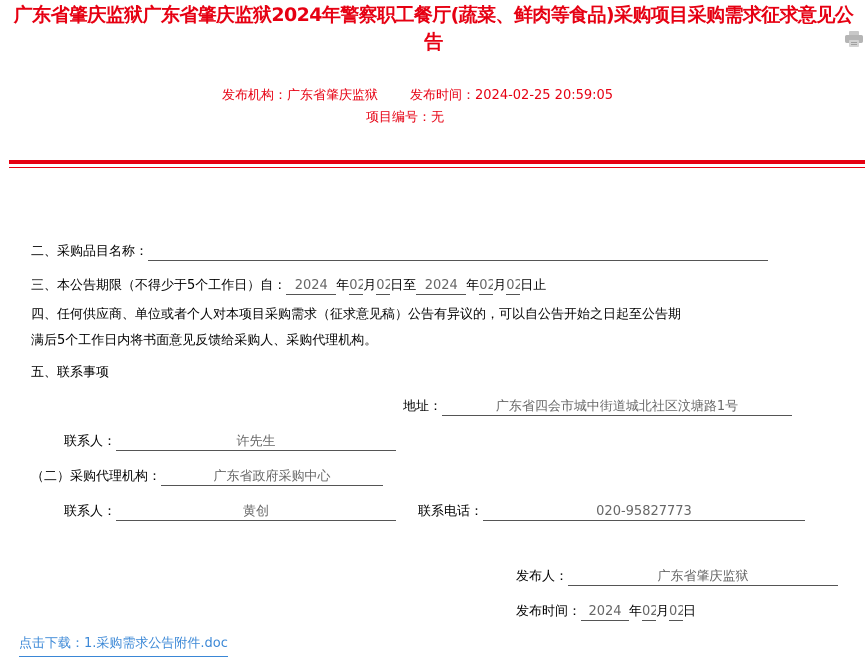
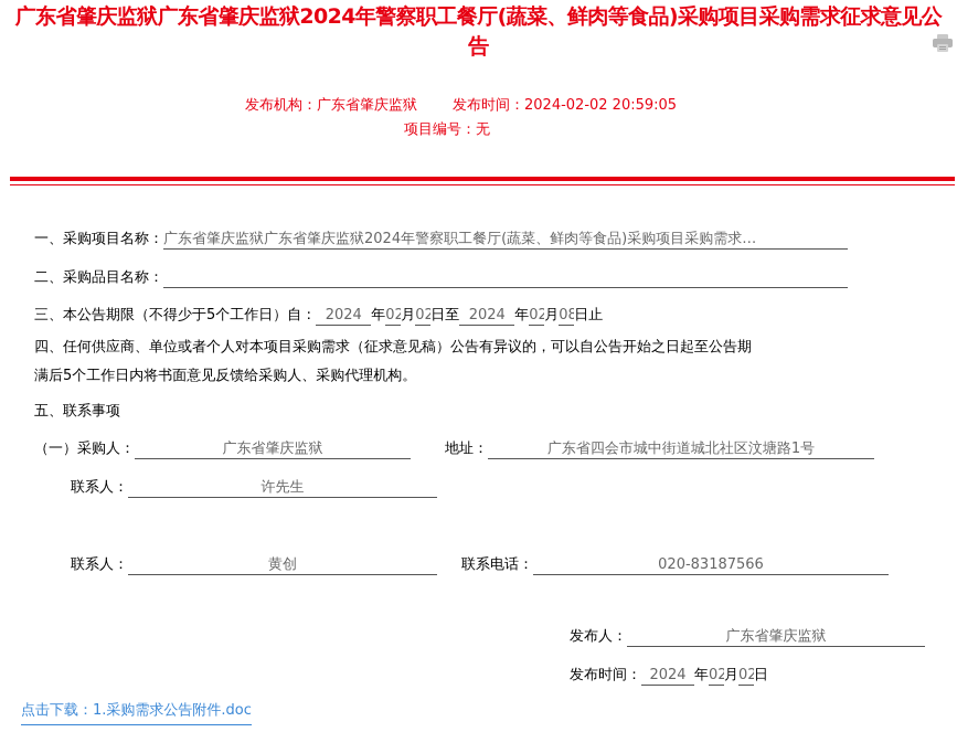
  广东省肇庆监狱广东省肇庆监狱2024年警察职工餐厅(蔬菜、鲜肉等食品)采购项目采购需求征求意见公告
- 发布机构：广东省肇庆监狱 发布时间：2024-02-25 20:59:05
+ 发布机构：广东省肇庆监狱 发布时间：2024-02-02 20:59:05
  项目编号：无
+ 一、采购项目名称：广东省肇庆监狱广东省肇庆监狱2024年警察职工餐厅(蔬菜、鲜肉等食品)采购项目采购需求…
  二、采购品目名称：
- 三、本公告期限（不得少于5个工作日）自： 2024 年02月02日至 2024 年02月02日止
+ 三、本公告期限（不得少于5个工作日）自： 2024 年02月02日至 2024 年02月08日止
  四、任何供应商、单位或者个人对本项目采购需求（征求意见稿）公告有异议的，可以自公告开始之日起至公告期
  满后5个工作日内将书面意见反馈给采购人、采购代理机构。
  五、联系事项
+ （一）采购人： 广东省肇庆监狱
  地址： 广东省四会市城中街道城北社区汶塘路1号
  联系人： 许先生
- （二）采购代理机构： 广东省政府采购中心
  联系人： 黄创
- 联系电话： 020-95827773
+ 联系电话： 020-83187566
  发布人： 广东省肇庆监狱
  发布时间： 2024 年02月02日
  点击下载：1.采购需求公告附件.doc
